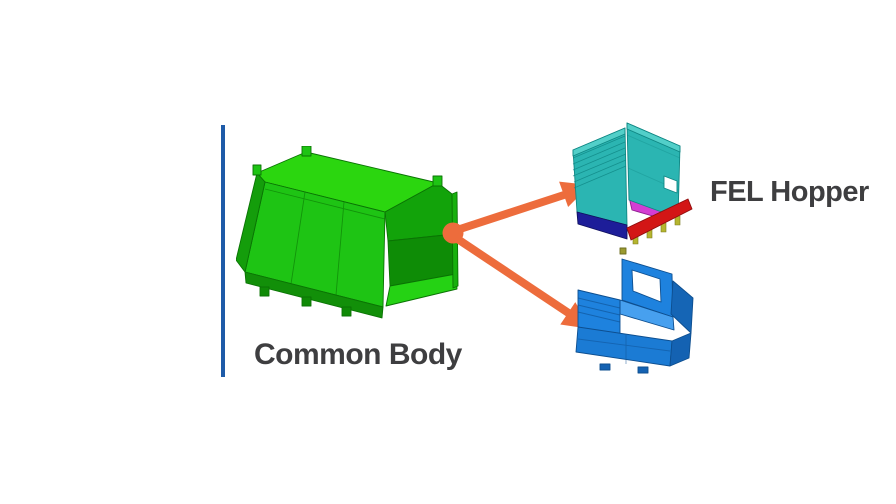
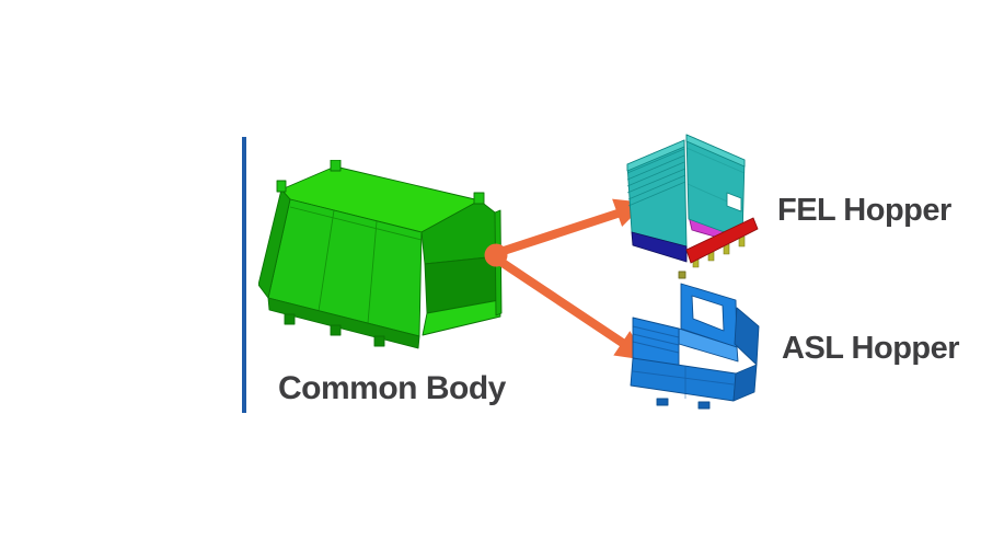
  Common Body
  FEL Hopper
+ ASL Hopper
